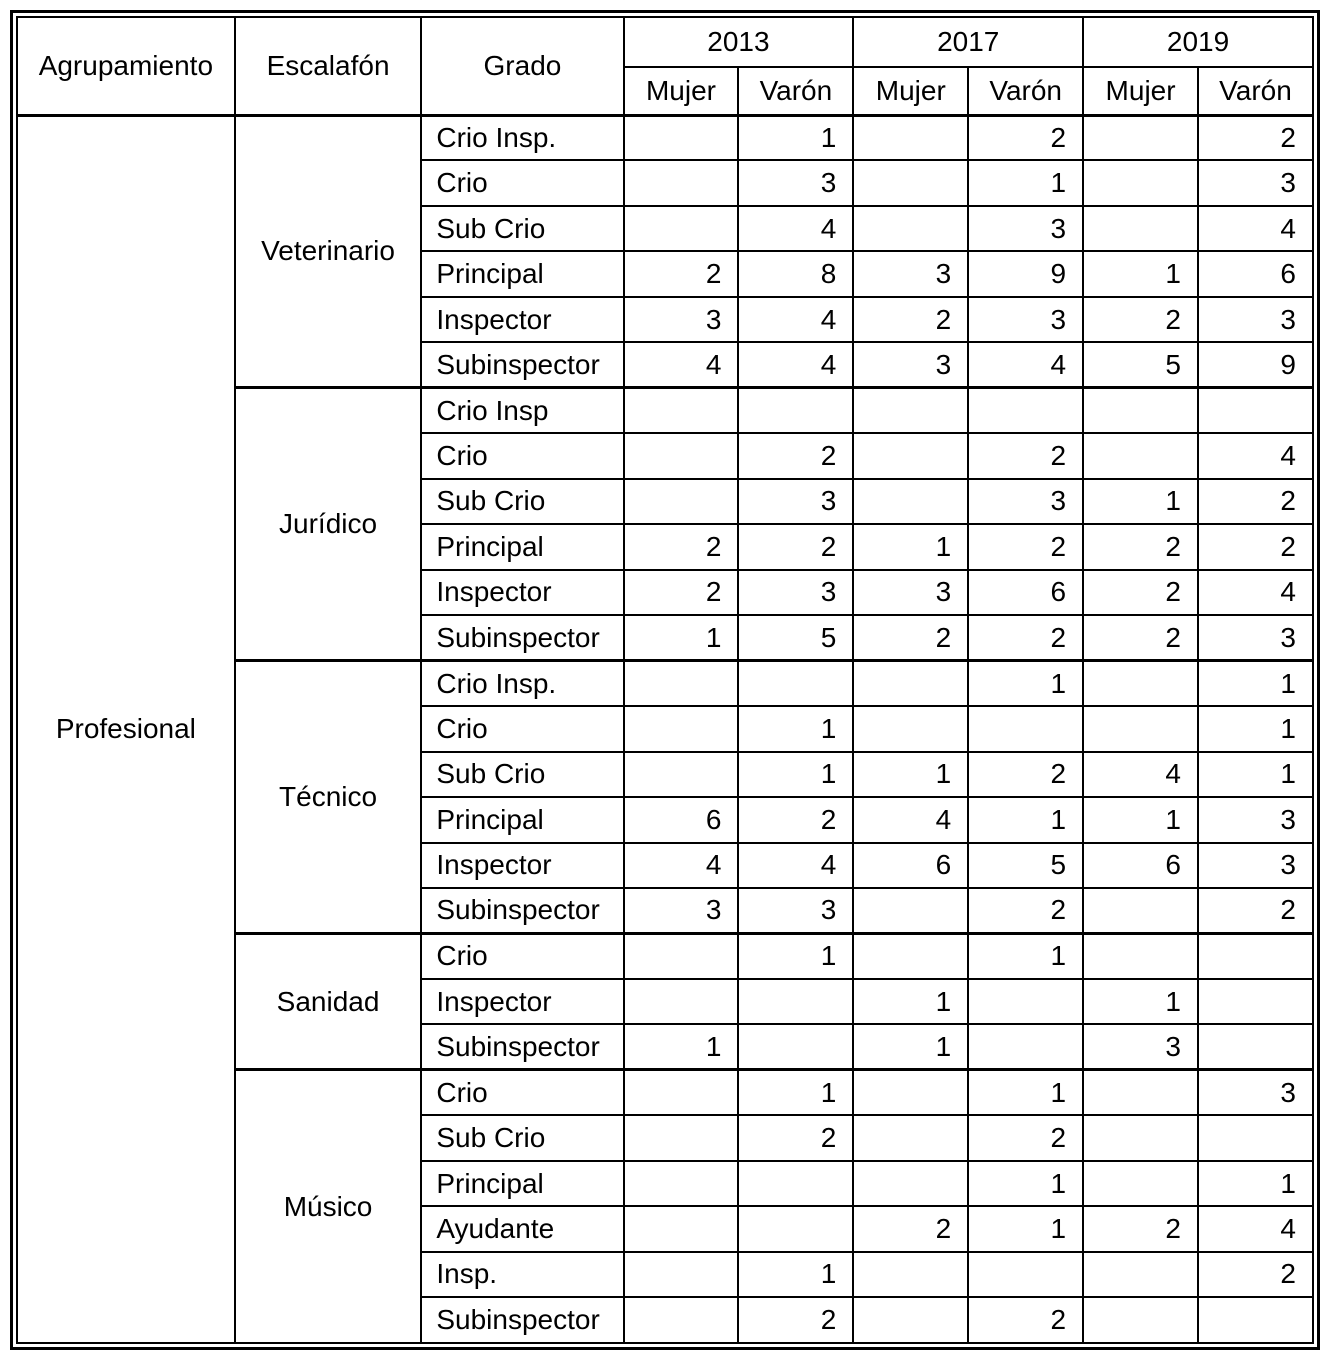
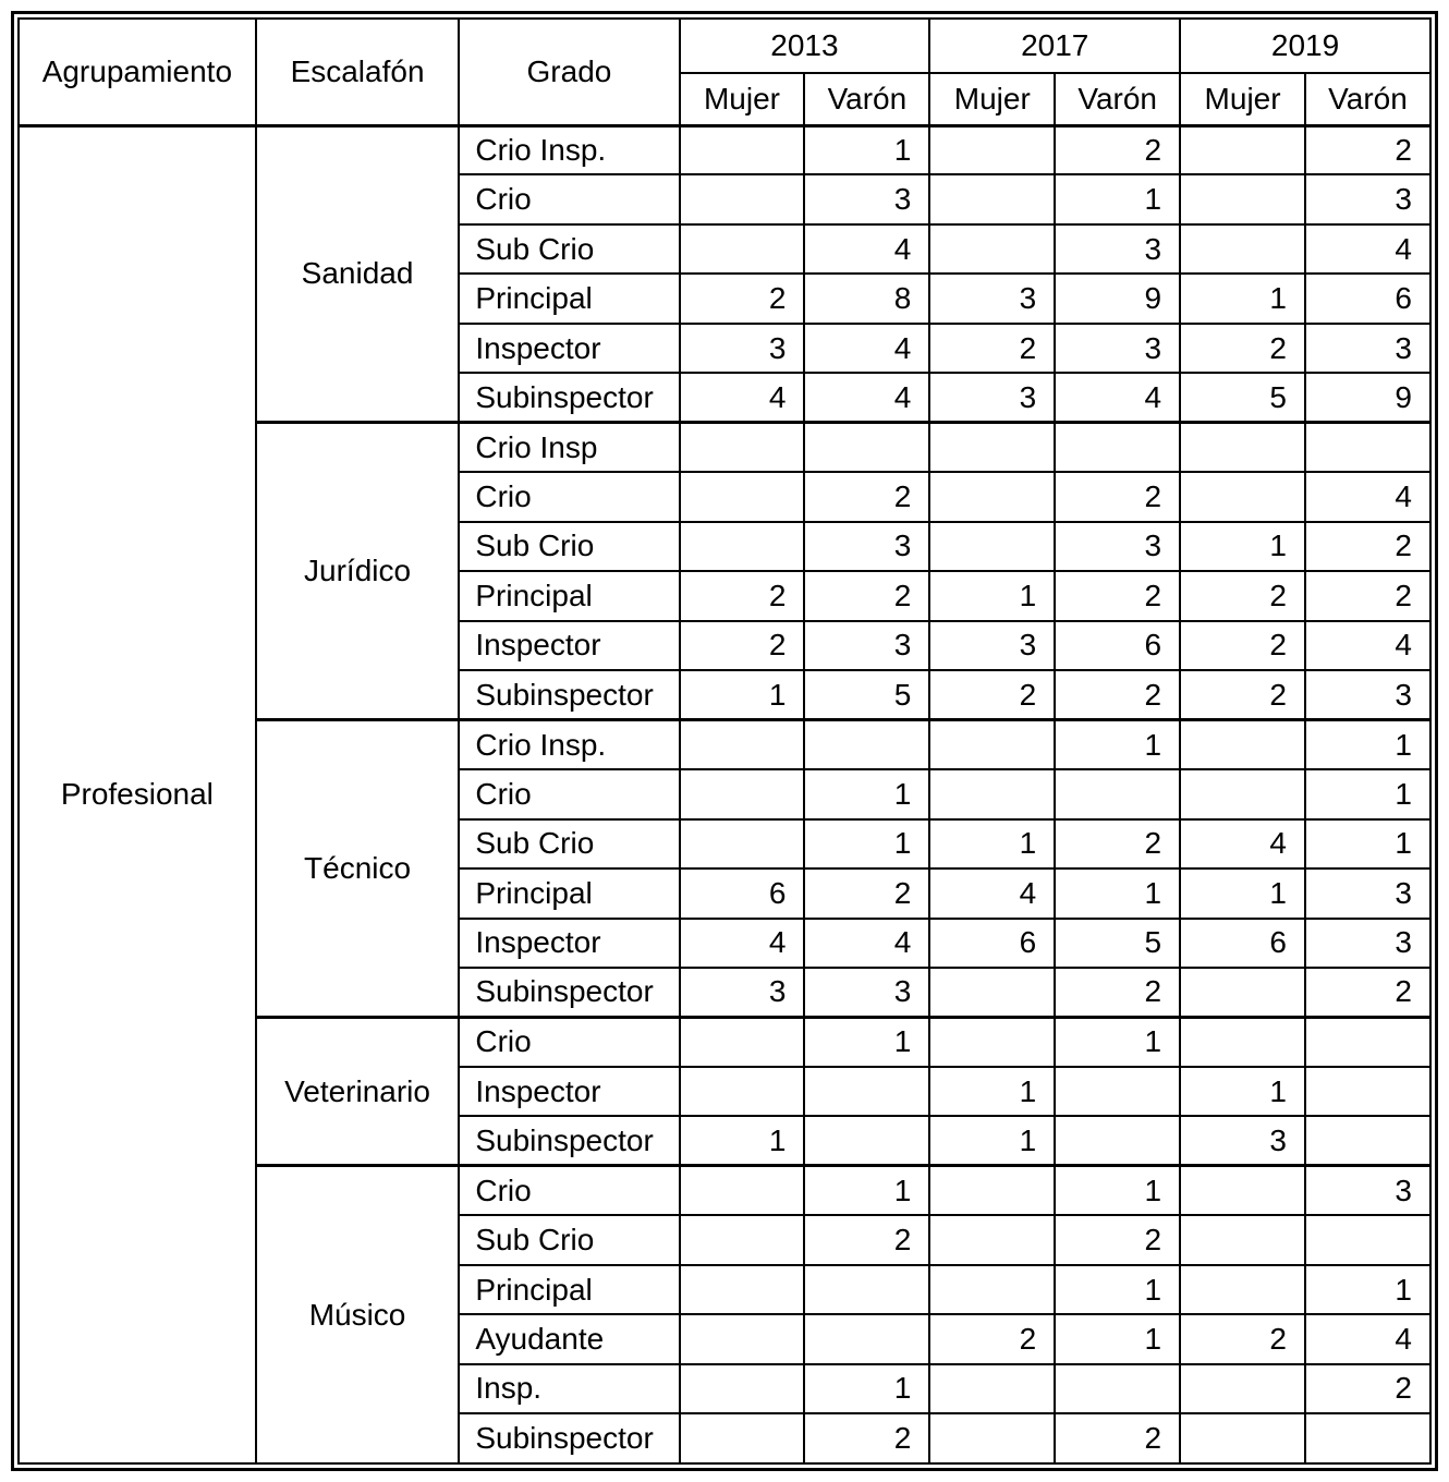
  Agrupamiento	Escalafón	Grado	2013	2017	2019
  Mujer	Varón	Mujer	Varón	Mujer	Varón
- Profesional	Veterinario	Crio Insp.		1		2		2
+ Profesional	Sanidad	Crio Insp.		1		2		2
  Crio		3		1		3
  Sub Crio		4		3		4
  Principal	2	8	3	9	1	6
  Inspector	3	4	2	3	2	3
  Subinspector	4	4	3	4	5	9
  Jurídico	Crio Insp
  Crio		2		2		4
  Sub Crio		3		3	1	2
  Principal	2	2	1	2	2	2
  Inspector	2	3	3	6	2	4
  Subinspector	1	5	2	2	2	3
  Técnico	Crio Insp.				1		1
  Crio		1				1
  Sub Crio		1	1	2	4	1
  Principal	6	2	4	1	1	3
  Inspector	4	4	6	5	6	3
  Subinspector	3	3		2		2
- Sanidad	Crio		1		1
+ Veterinario	Crio		1		1
  Inspector			1		1
  Subinspector	1		1		3
  Músico	Crio		1		1		3
  Sub Crio		2		2
  Principal				1		1
  Ayudante			2	1	2	4
  Insp.		1				2
  Subinspector		2		2
